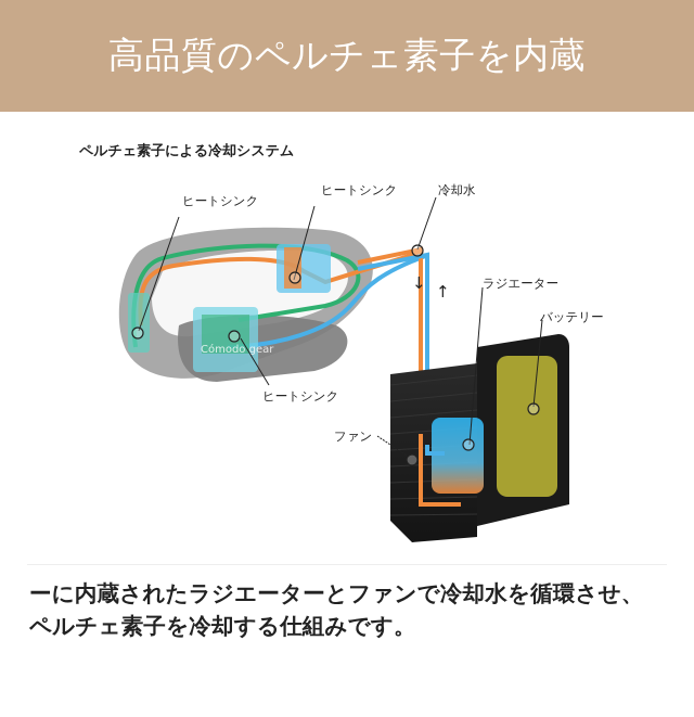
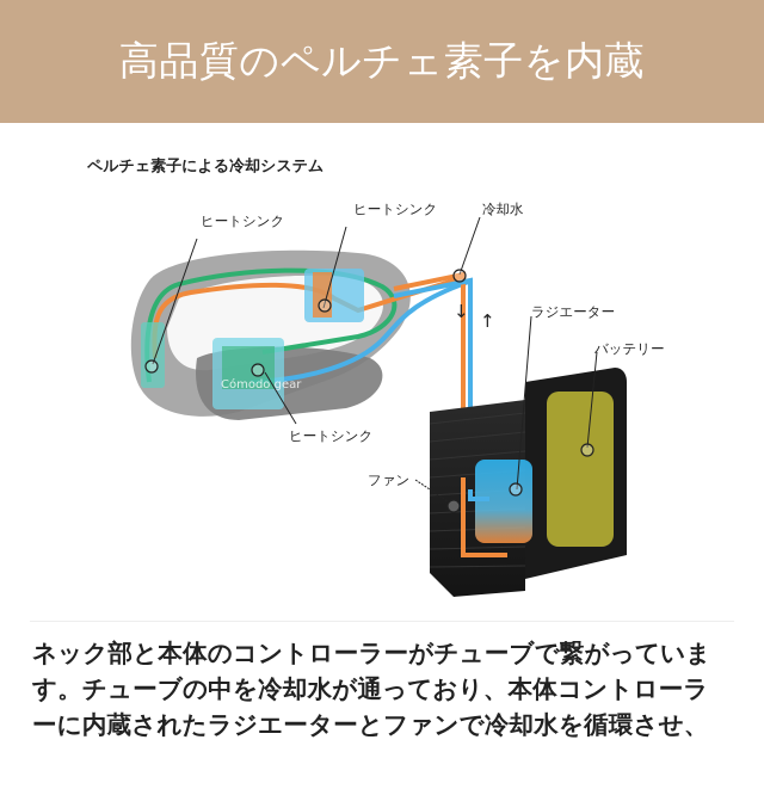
  高品質のペルチェ素子を内蔵
  ペルチェ素子による冷却システム
  Cómodo gear
  ヒートシンク
  ヒートシンク
  ヒートシンク
  冷却水
  ラジエーター
  バッテリー
  ファン
  ↓
  ↑
+ ネック部と本体のコントローラーがチューブで繋がっていま
+ す。チューブの中を冷却水が通っており、本体コントローラ
  ーに内蔵されたラジエーターとファンで冷却水を循環させ、
- ペルチェ素子を冷却する仕組みです。
